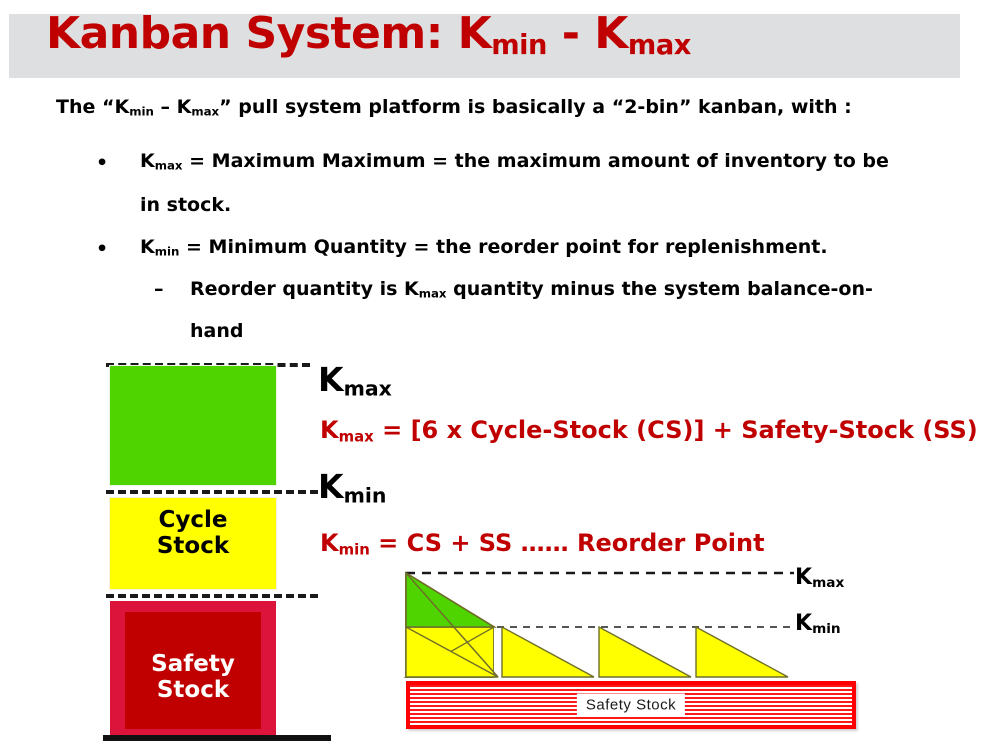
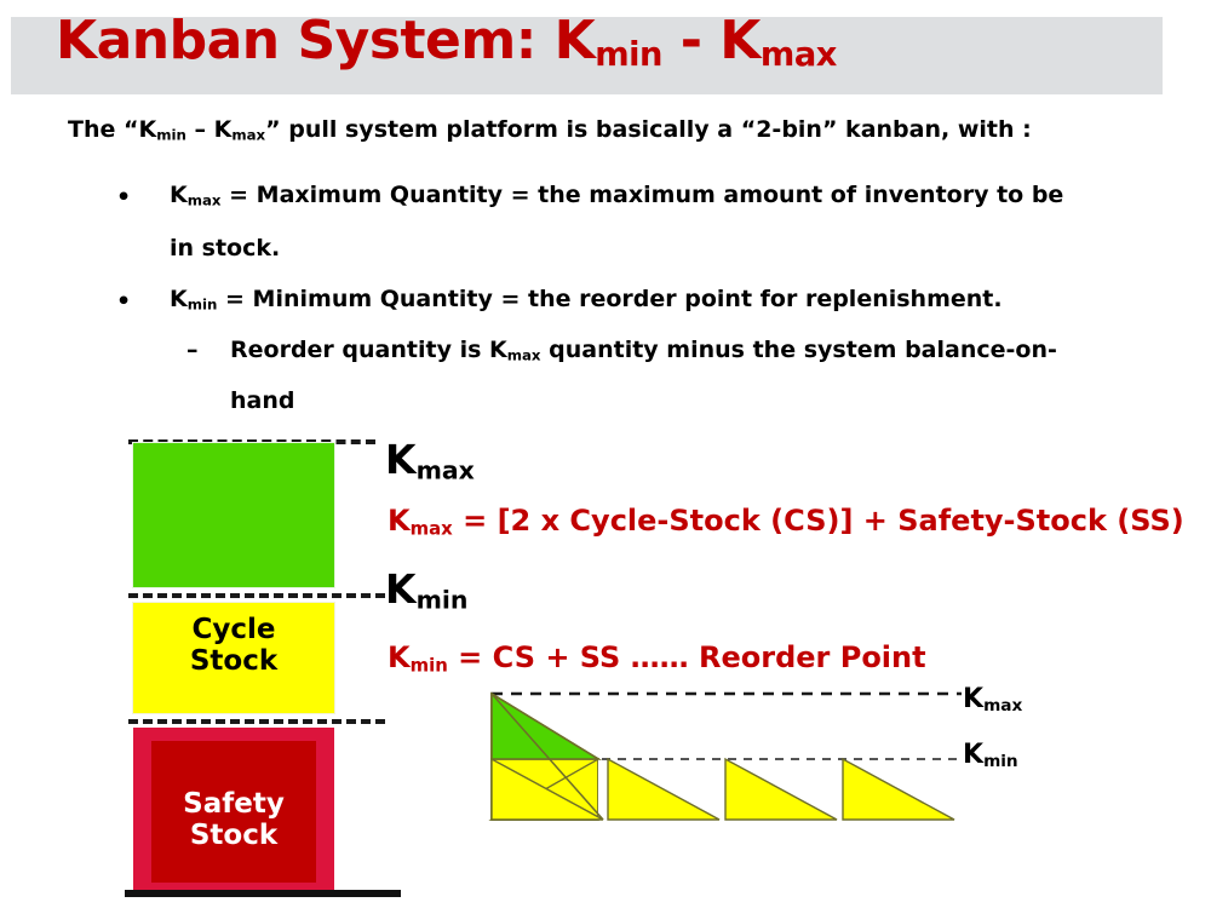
  Kanban System: Kmin - Kmax
  The “Kmin – Kmax” pull system platform is basically a “2-bin” kanban, with :
  •
- Kmax = Maximum Maximum = the maximum amount of inventory to be
+ Kmax = Maximum Quantity = the maximum amount of inventory to be
  in stock.
  •
  Kmin = Minimum Quantity = the reorder point for replenishment.
  –
  Reorder quantity is Kmax quantity minus the system balance-on-
  hand
  Cycle
  Stock
  Safety
  Stock
  Kmax
- Kmax = [6 x Cycle-Stock (CS)] + Safety-Stock (SS)
+ Kmax = [2 x Cycle-Stock (CS)] + Safety-Stock (SS)
  Kmin
  Kmin = CS + SS …… Reorder Point
  Kmax
  Kmin
- Safety Stock
